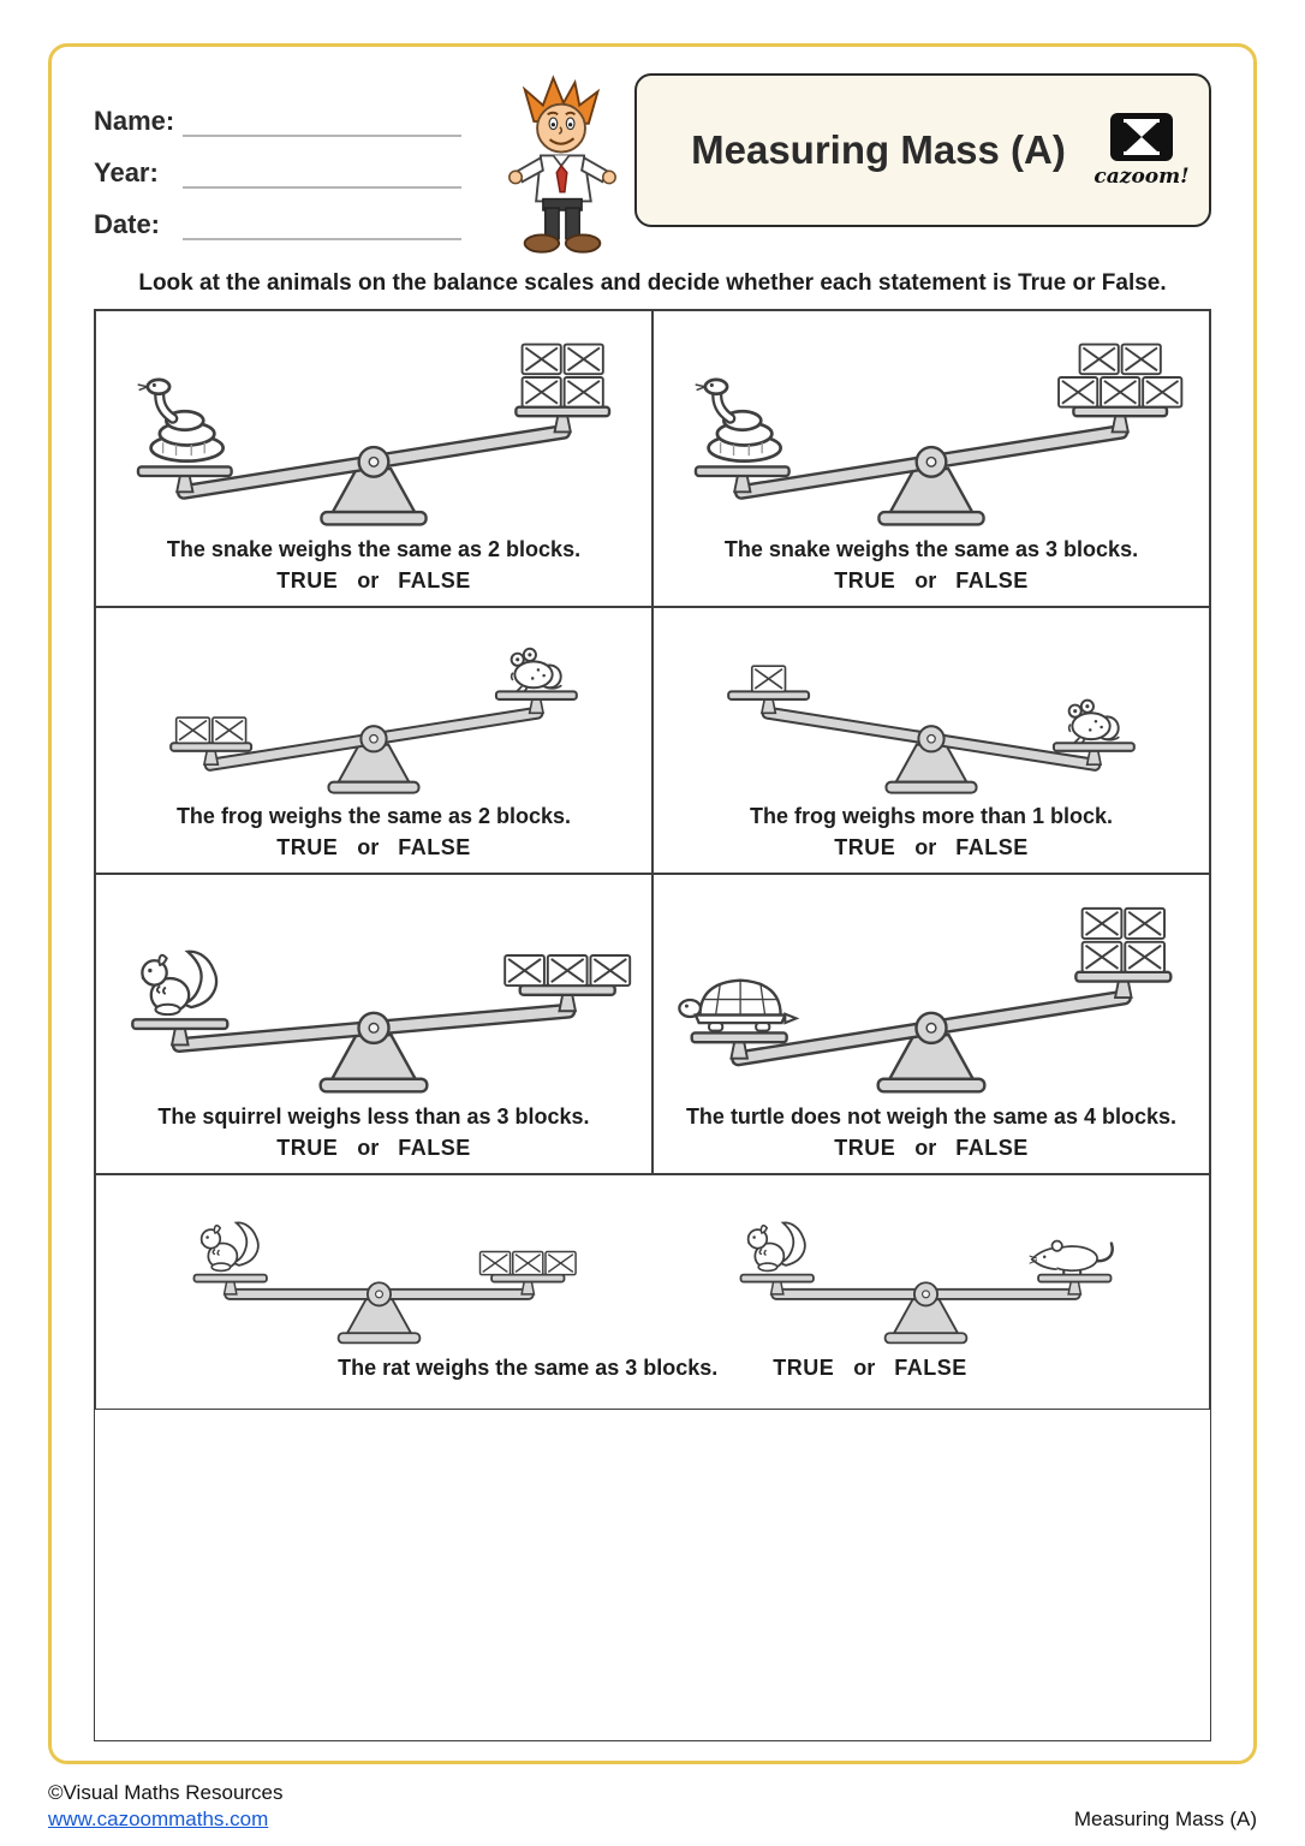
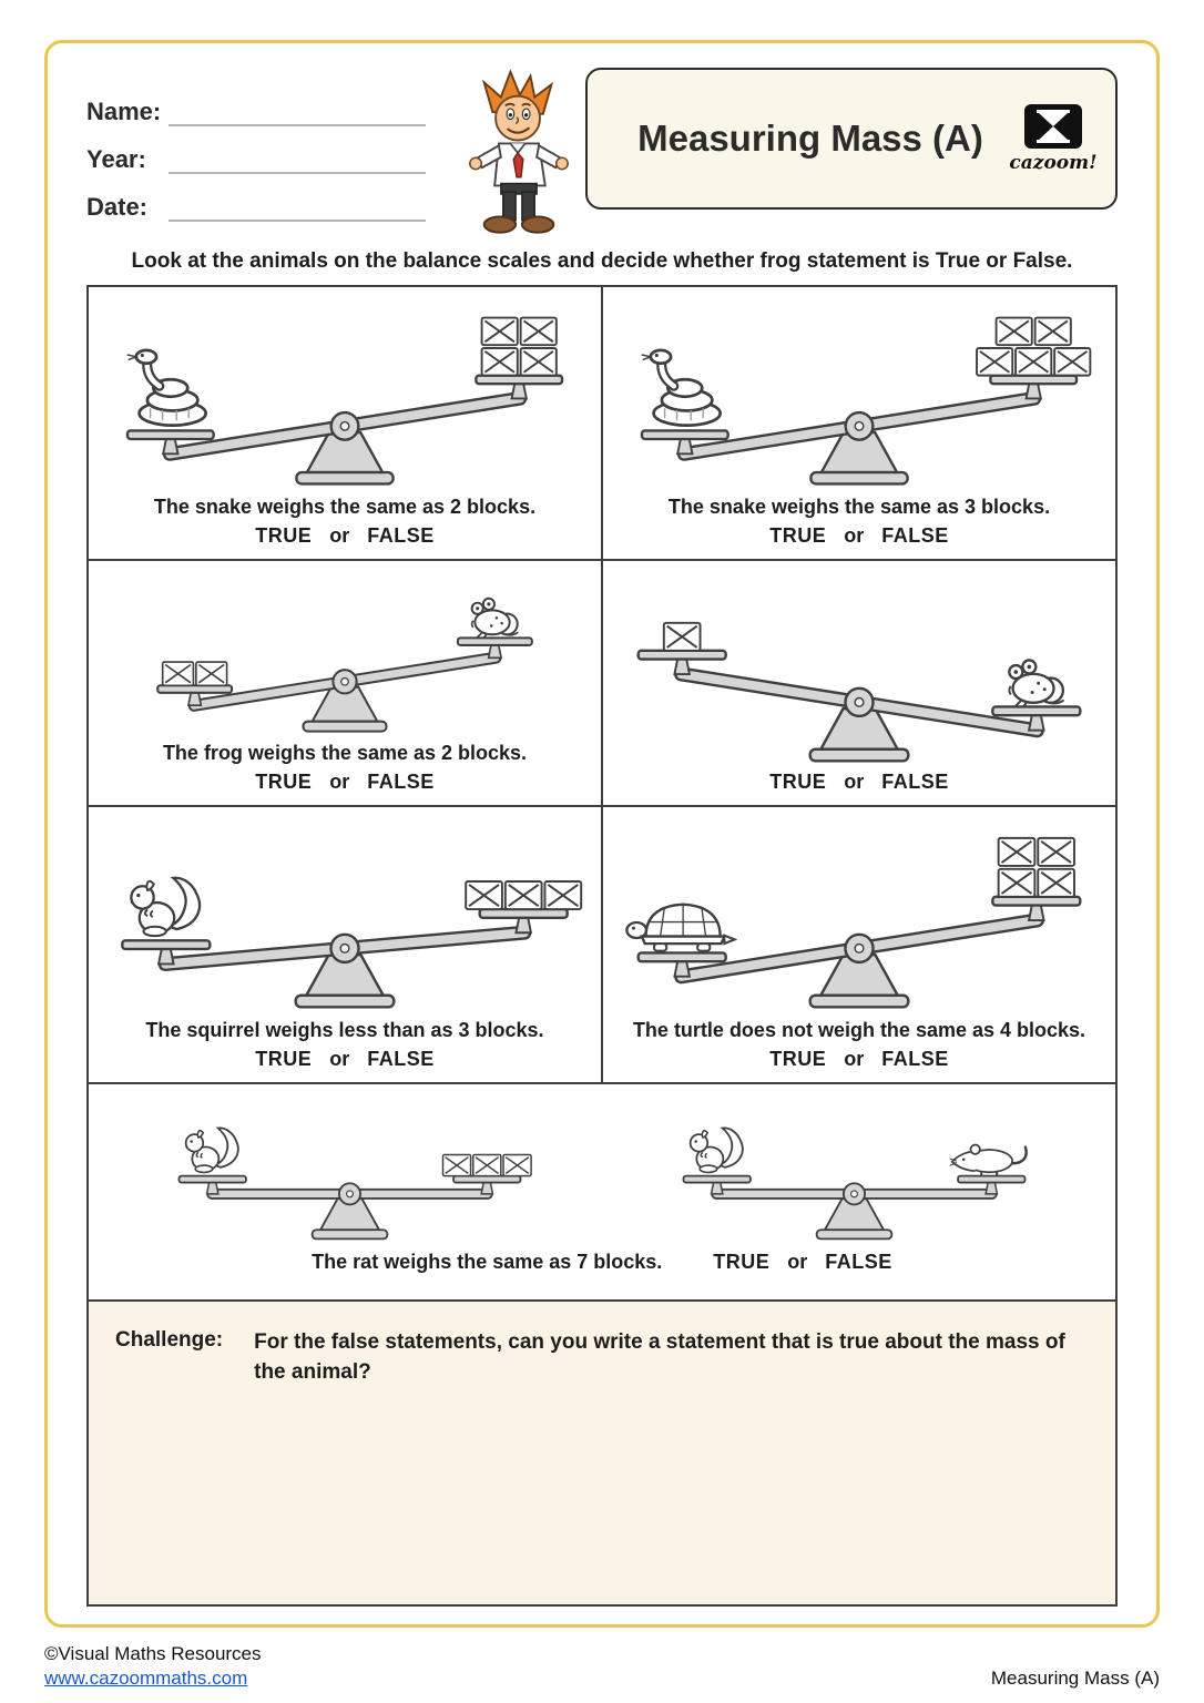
  Name:
  Year:
  Date:
  Measuring Mass (A)
  cazoom!
- Look at the animals on the balance scales and decide whether each statement is True or False.
+ Look at the animals on the balance scales and decide whether frog statement is True or False.
  The snake weighs the same as 2 blocks.
  TRUE
  or
  FALSE
  The snake weighs the same as 3 blocks.
  TRUE
  or
  FALSE
  The frog weighs the same as 2 blocks.
  TRUE
  or
  FALSE
- The frog weighs more than 1 block.
  TRUE
  or
  FALSE
  The squirrel weighs less than as 3 blocks.
  TRUE
  or
  FALSE
  The turtle does not weigh the same as 4 blocks.
  TRUE
  or
  FALSE
- The rat weighs the same as 3 blocks.
+ The rat weighs the same as 7 blocks.
  TRUE
  or
  FALSE
+ Challenge:
+ For the false statements, can you write a statement that is true about the mass of the animal?
  ©Visual Maths Resources
  www.cazoommaths.com
  Measuring Mass (A)
